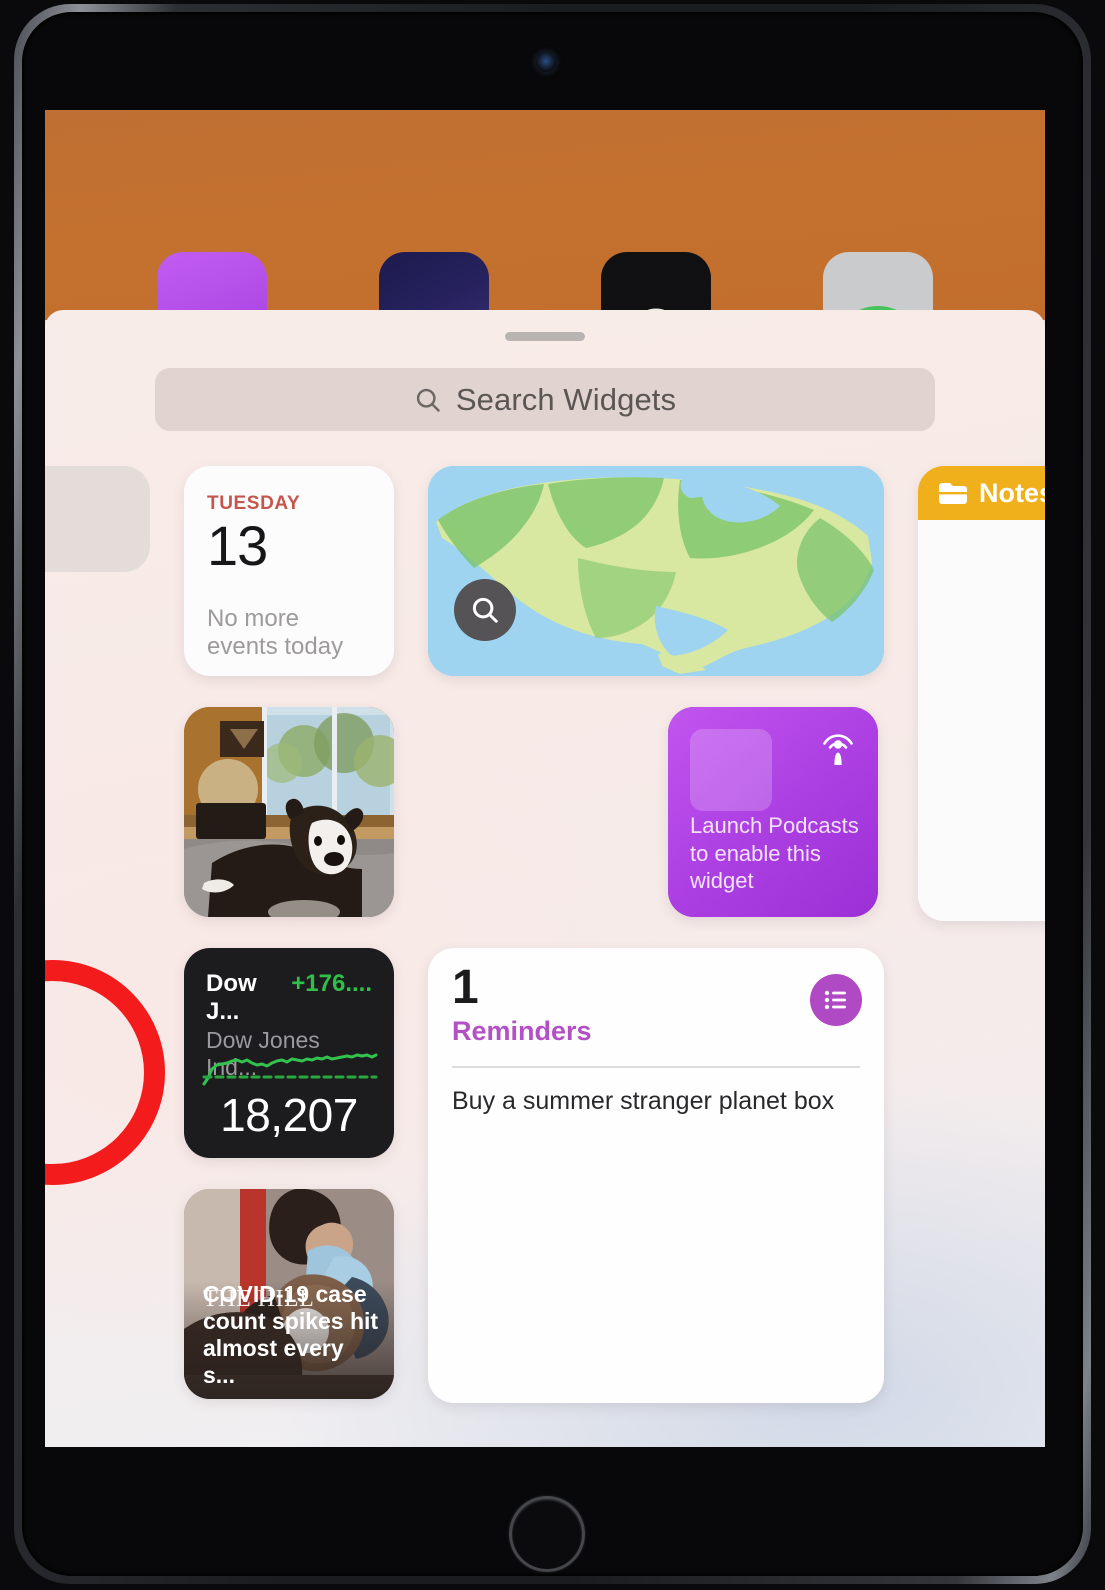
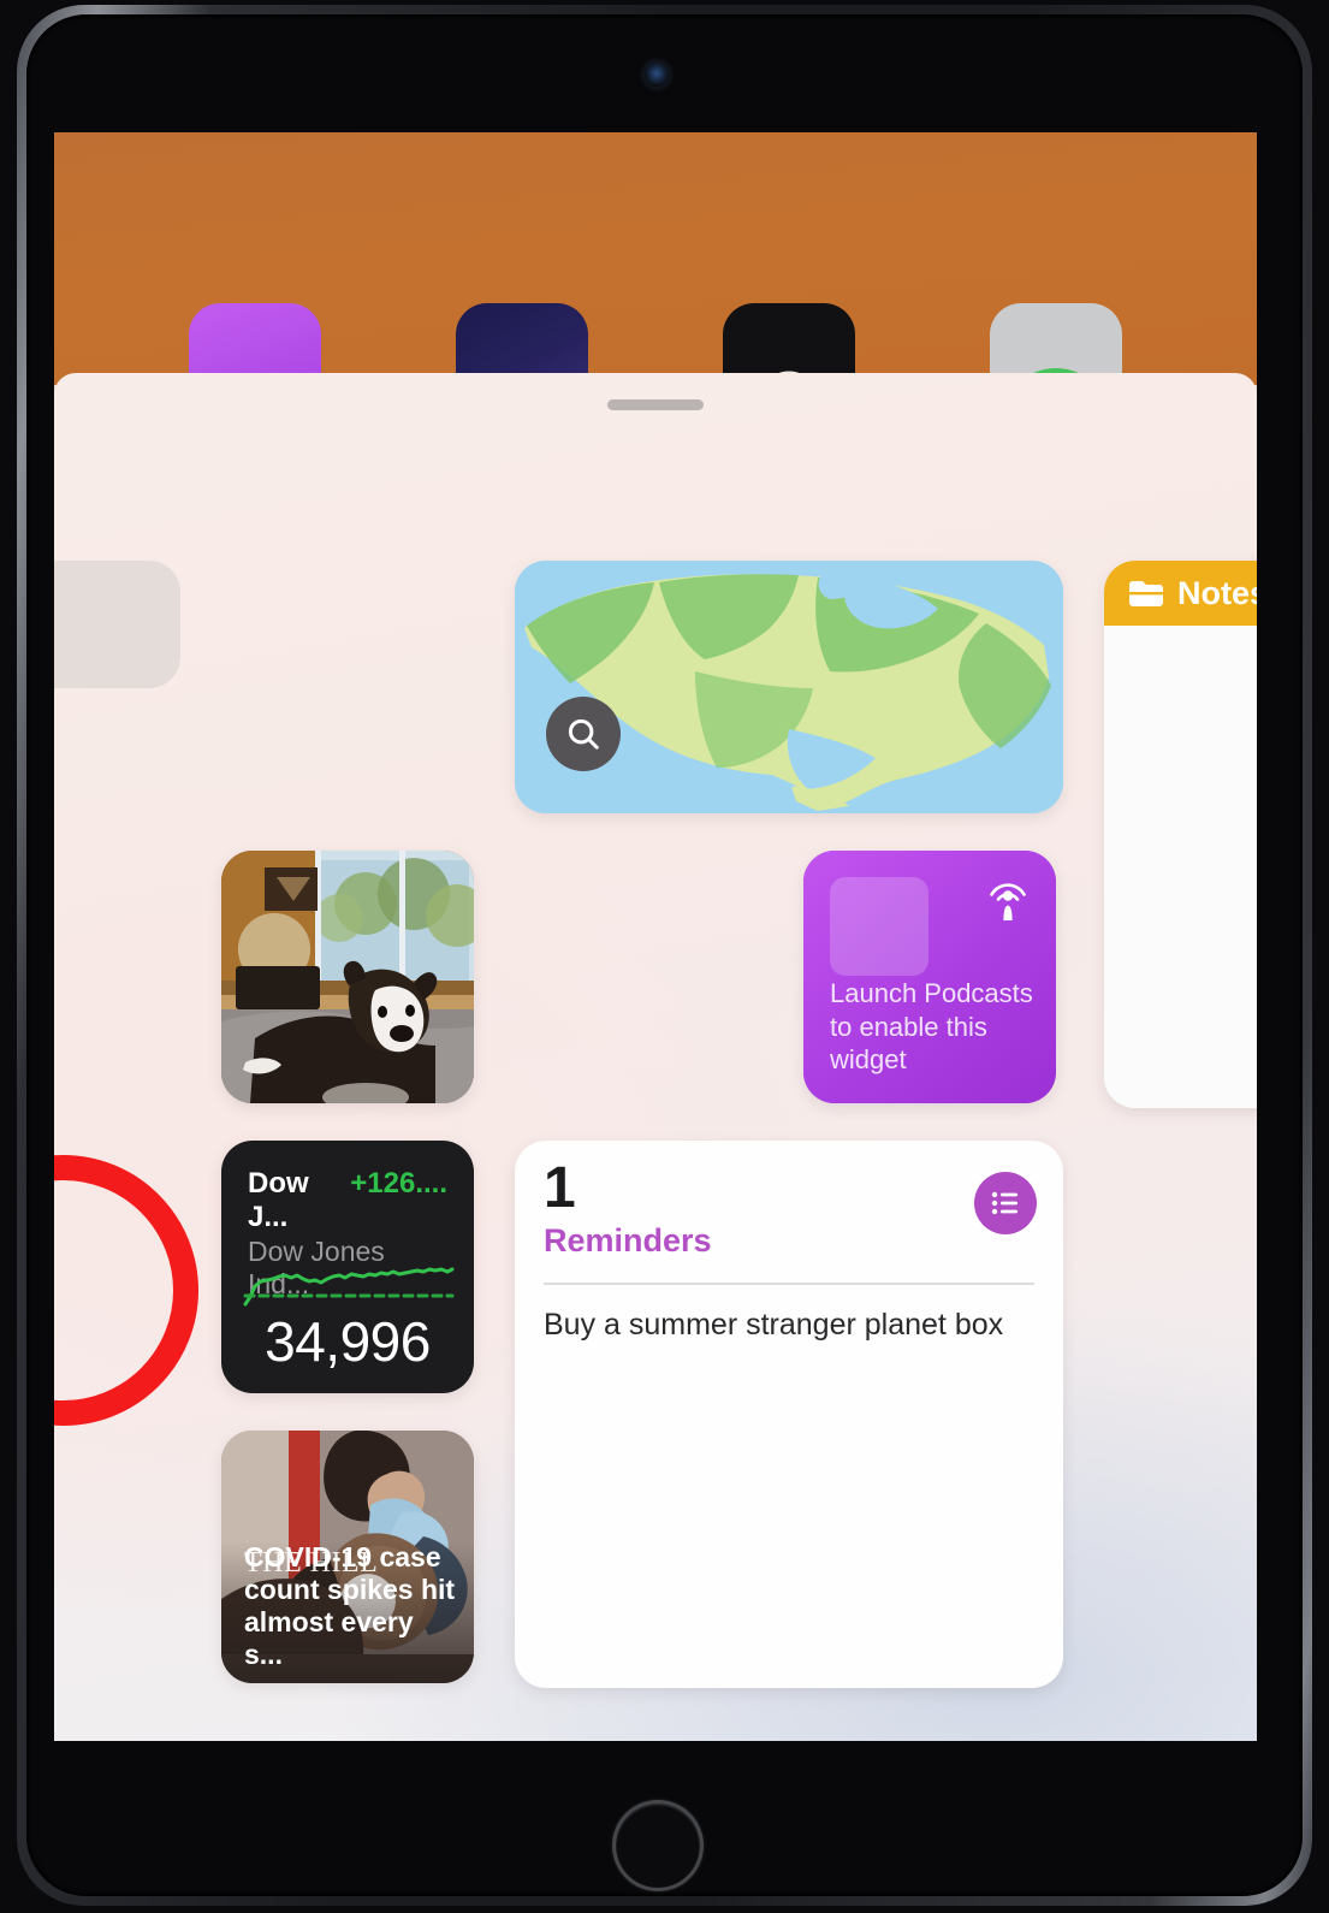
- Search Widgets
- TUESDAY
- 13
- No more
- events today
  Note
  Launch Podcasts
  to enable this
  widget
  Dow J...
- +176....
+ +126....
  Dow Jones Ind...
- 18,207
+ 34,996
  1
  Reminders
  Buy a summer stranger planet box
  THE HILL
  COVID-19 case
  count spikes hit
  almost every s...
